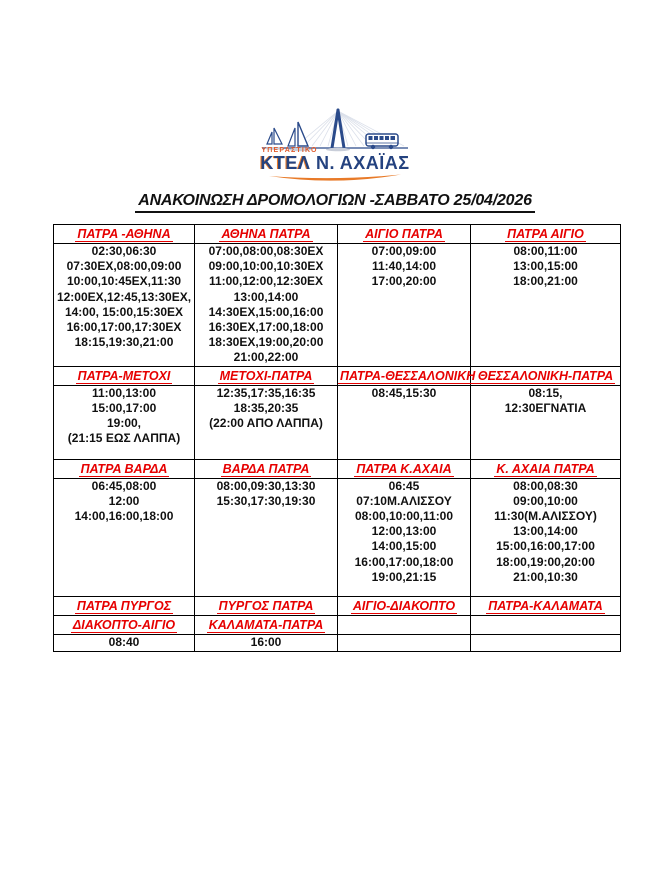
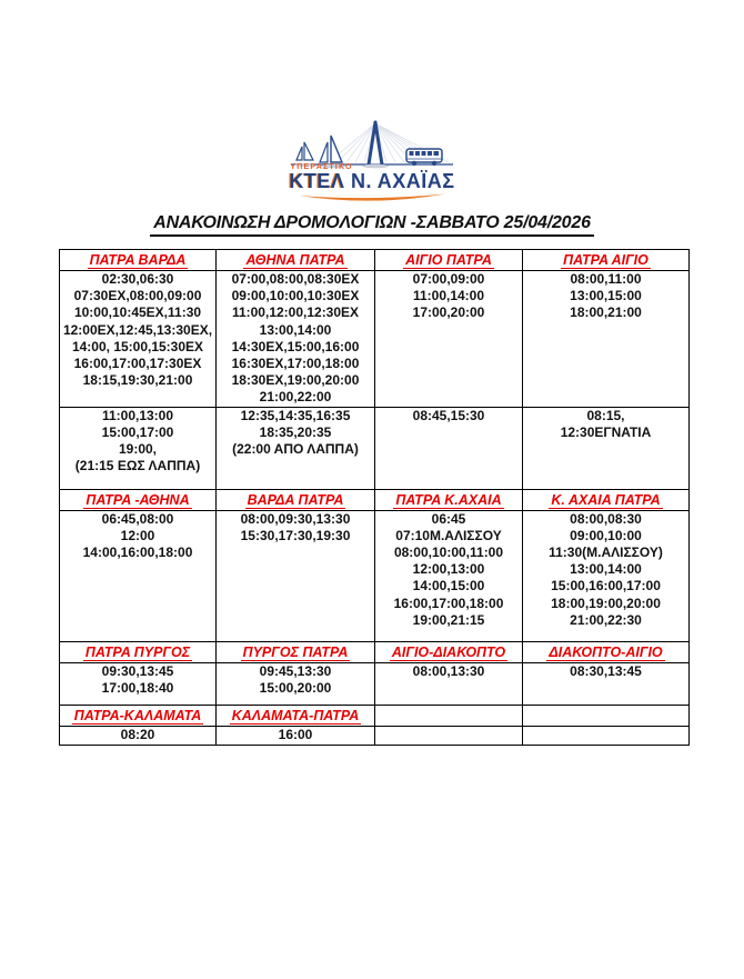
  ΚΤΕΛ Ν. ΑΧΑΪΑΣ
  ΑΝΑΚΟΙΝΩΣΗ ΔΡΟΜΟΛΟΓΙΩΝ -ΣΑΒΒΑΤΟ 25/04/2026
- ΠΑΤΡΑ -ΑΘΗΝΑ	ΑΘΗΝΑ ΠΑΤΡΑ	ΑΙΓΙΟ ΠΑΤΡΑ	ΠΑΤΡΑ ΑΙΓΙΟ
+ ΠΑΤΡΑ ΒΑΡΔΑ	ΑΘΗΝΑ ΠΑΤΡΑ	ΑΙΓΙΟ ΠΑΤΡΑ	ΠΑΤΡΑ ΑΙΓΙΟ
- 02:30,06:3007:30ΕΧ,08:00,09:0010:00,10:45ΕΧ,11:3012:00ΕΧ,12:45,13:30ΕΧ,14:00, 15:00,15:30ΕΧ16:00,17:00,17:30ΕΧ18:15,19:30,21:00	07:00,08:00,08:30ΕΧ09:00,10:00,10:30ΕΧ11:00,12:00,12:30ΕΧ13:00,14:0014:30ΕΧ,15:00,16:0016:30ΕΧ,17:00,18:0018:30ΕΧ,19:00,20:0021:00,22:00	07:00,09:0011:40,14:0017:00,20:00	08:00,11:0013:00,15:0018:00,21:00
+ 02:30,06:3007:30ΕΧ,08:00,09:0010:00,10:45ΕΧ,11:3012:00ΕΧ,12:45,13:30ΕΧ,14:00, 15:00,15:30ΕΧ16:00,17:00,17:30ΕΧ18:15,19:30,21:00	07:00,08:00,08:30ΕΧ09:00,10:00,10:30ΕΧ11:00,12:00,12:30ΕΧ13:00,14:0014:30ΕΧ,15:00,16:0016:30ΕΧ,17:00,18:0018:30ΕΧ,19:00,20:0021:00,22:00	07:00,09:0011:00,14:0017:00,20:00	08:00,11:0013:00,15:0018:00,21:00
- ΠΑΤΡΑ-ΜΕΤΟΧΙ	ΜΕΤΟΧΙ-ΠΑΤΡΑ	ΠΑΤΡΑ-ΘΕΣΣΑΛΟΝΙΚΗ	ΘΕΣΣΑΛΟΝΙΚΗ-ΠΑΤΡΑ
- 11:00,13:0015:00,17:0019:00,(21:15 ΕΩΣ ΛΑΠΠΑ)	12:35,17:35,16:3518:35,20:35(22:00 ΑΠΟ ΛΑΠΠΑ)	08:45,15:30	08:15,12:30ΕΓΝΑΤΙΑ
+ 11:00,13:0015:00,17:0019:00,(21:15 ΕΩΣ ΛΑΠΠΑ)	12:35,14:35,16:3518:35,20:35(22:00 ΑΠΟ ΛΑΠΠΑ)	08:45,15:30	08:15,12:30ΕΓΝΑΤΙΑ
- ΠΑΤΡΑ ΒΑΡΔΑ	ΒΑΡΔΑ ΠΑΤΡΑ	ΠΑΤΡΑ Κ.ΑΧΑΙΑ	Κ. ΑΧΑΙΑ ΠΑΤΡΑ
+ ΠΑΤΡΑ -ΑΘΗΝΑ	ΒΑΡΔΑ ΠΑΤΡΑ	ΠΑΤΡΑ Κ.ΑΧΑΙΑ	Κ. ΑΧΑΙΑ ΠΑΤΡΑ
- 06:45,08:0012:0014:00,16:00,18:00	08:00,09:30,13:3015:30,17:30,19:30	06:4507:10Μ.ΑΛΙΣΣΟΥ08:00,10:00,11:0012:00,13:0014:00,15:0016:00,17:00,18:0019:00,21:15	08:00,08:3009:00,10:0011:30(Μ.ΑΛΙΣΣΟΥ)13:00,14:0015:00,16:00,17:0018:00,19:00,20:0021:00,10:30
+ 06:45,08:0012:0014:00,16:00,18:00	08:00,09:30,13:3015:30,17:30,19:30	06:4507:10Μ.ΑΛΙΣΣΟΥ08:00,10:00,11:0012:00,13:0014:00,15:0016:00,17:00,18:0019:00,21:15	08:00,08:3009:00,10:0011:30(Μ.ΑΛΙΣΣΟΥ)13:00,14:0015:00,16:00,17:0018:00,19:00,20:0021:00,22:30
- ΠΑΤΡΑ ΠΥΡΓΟΣ	ΠΥΡΓΟΣ ΠΑΤΡΑ	ΑΙΓΙΟ-ΔΙΑΚΟΠΤΟ	ΠΑΤΡΑ-ΚΑΛΑΜΑΤΑ
+ ΠΑΤΡΑ ΠΥΡΓΟΣ	ΠΥΡΓΟΣ ΠΑΤΡΑ	ΑΙΓΙΟ-ΔΙΑΚΟΠΤΟ	ΔΙΑΚΟΠΤΟ-ΑΙΓΙΟ
+ 09:30,13:4517:00,18:40	09:45,13:3015:00,20:00	08:00,13:30	08:30,13:45
- ΔΙΑΚΟΠΤΟ-ΑΙΓΙΟ	ΚΑΛΑΜΑΤΑ-ΠΑΤΡΑ
+ ΠΑΤΡΑ-ΚΑΛΑΜΑΤΑ	ΚΑΛΑΜΑΤΑ-ΠΑΤΡΑ
- 08:40	16:00
+ 08:20	16:00
